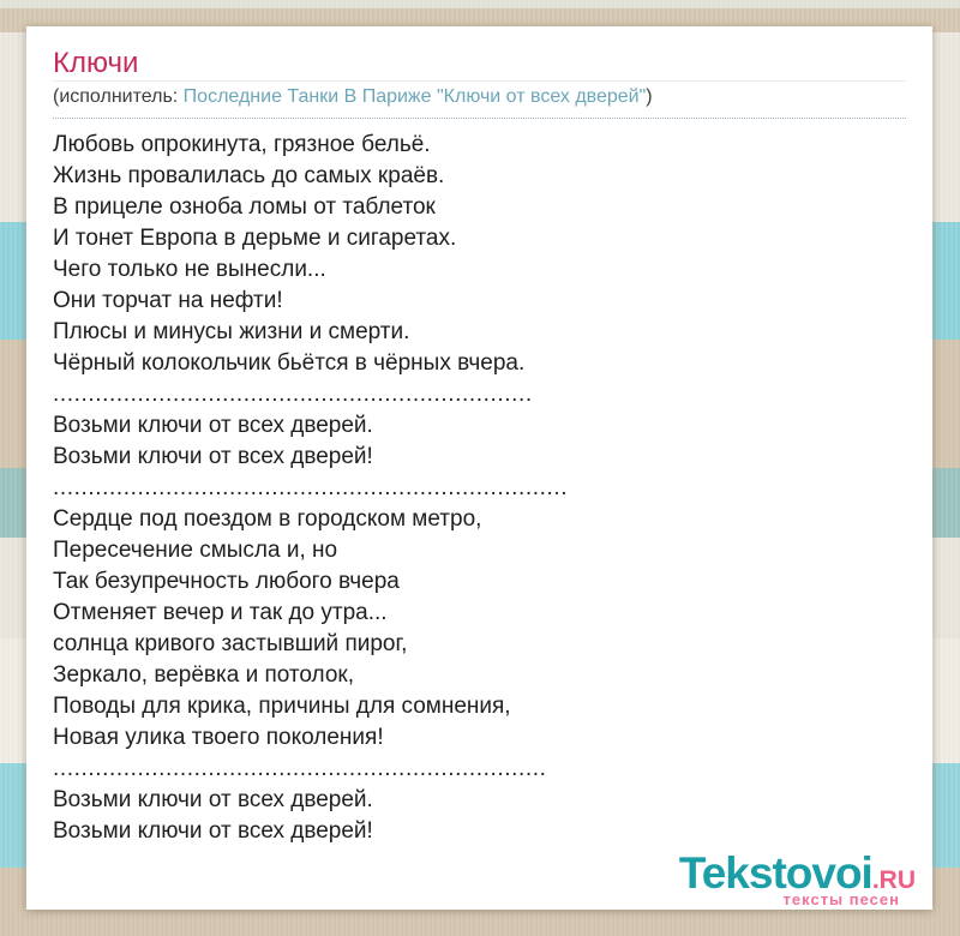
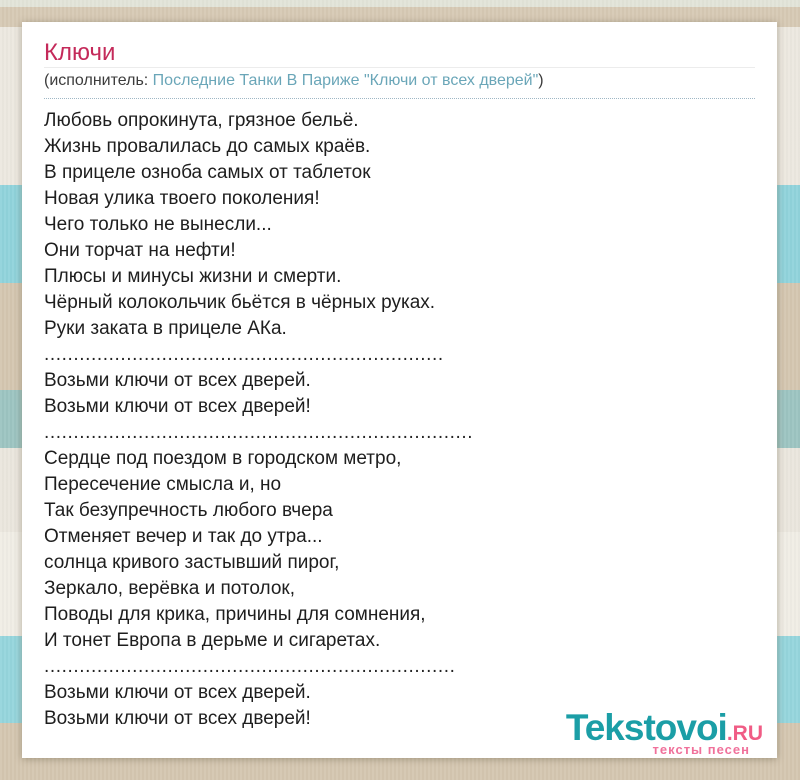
  Ключи
  (исполнитель: Последние Танки В Париже "Ключи от всех дверей")
  Любовь опрокинута, грязное бельё.
  Жизнь провалилась до самых краёв.
- В прицеле озноба ломы от таблеток
+ В прицеле озноба самых от таблеток
- И тонет Европа в дерьме и сигаретах.
+ Новая улика твоего поколения!
  Чего только не вынесли...
  Они торчат на нефти!
  Плюсы и минусы жизни и смерти.
- Чёрный колокольчик бьётся в чёрных вчера.
+ Чёрный колокольчик бьётся в чёрных руках.
+ Руки заката в прицеле АКа.
  ....................................................................
  Возьми ключи от всех дверей.
  Возьми ключи от всех дверей!
  .........................................................................
  Сердце под поездом в городском метро,
  Пересечение смысла и, но
  Так безупречность любого вчера
  Отменяет вечер и так до утра...
  солнца кривого застывший пирог,
  Зеркало, верёвка и потолок,
  Поводы для крика, причины для сомнения,
- Новая улика твоего поколения!
+ И тонет Европа в дерьме и сигаретах.
  ......................................................................
  Возьми ключи от всех дверей.
  Возьми ключи от всех дверей!
  Tekstovoi.RU
  тексты песен
